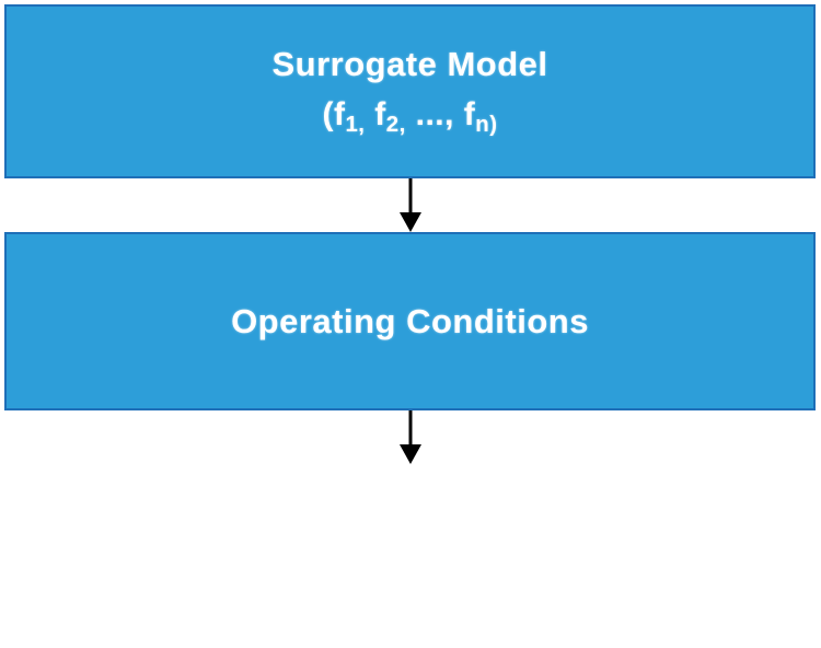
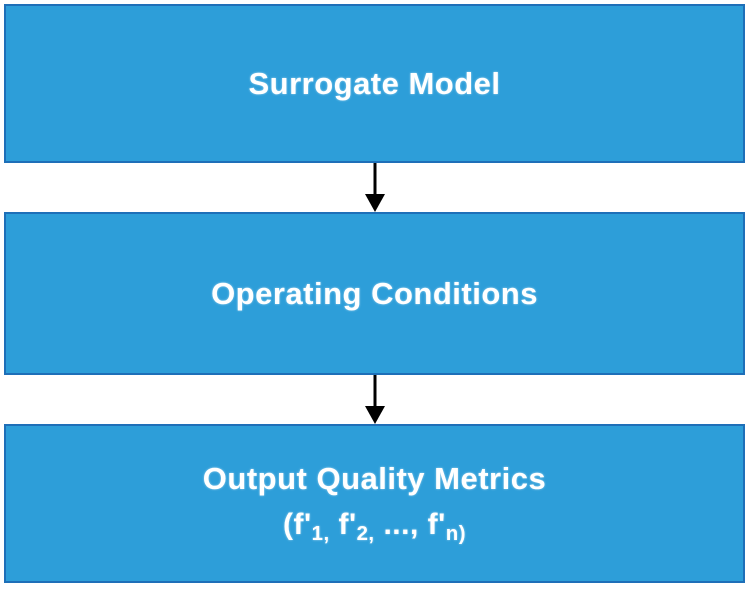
  Surrogate Model
- (f1, f2, ..., fn)
  Operating Conditions
+ Output Quality Metrics
+ (f'1, f'2, ..., f'n)
